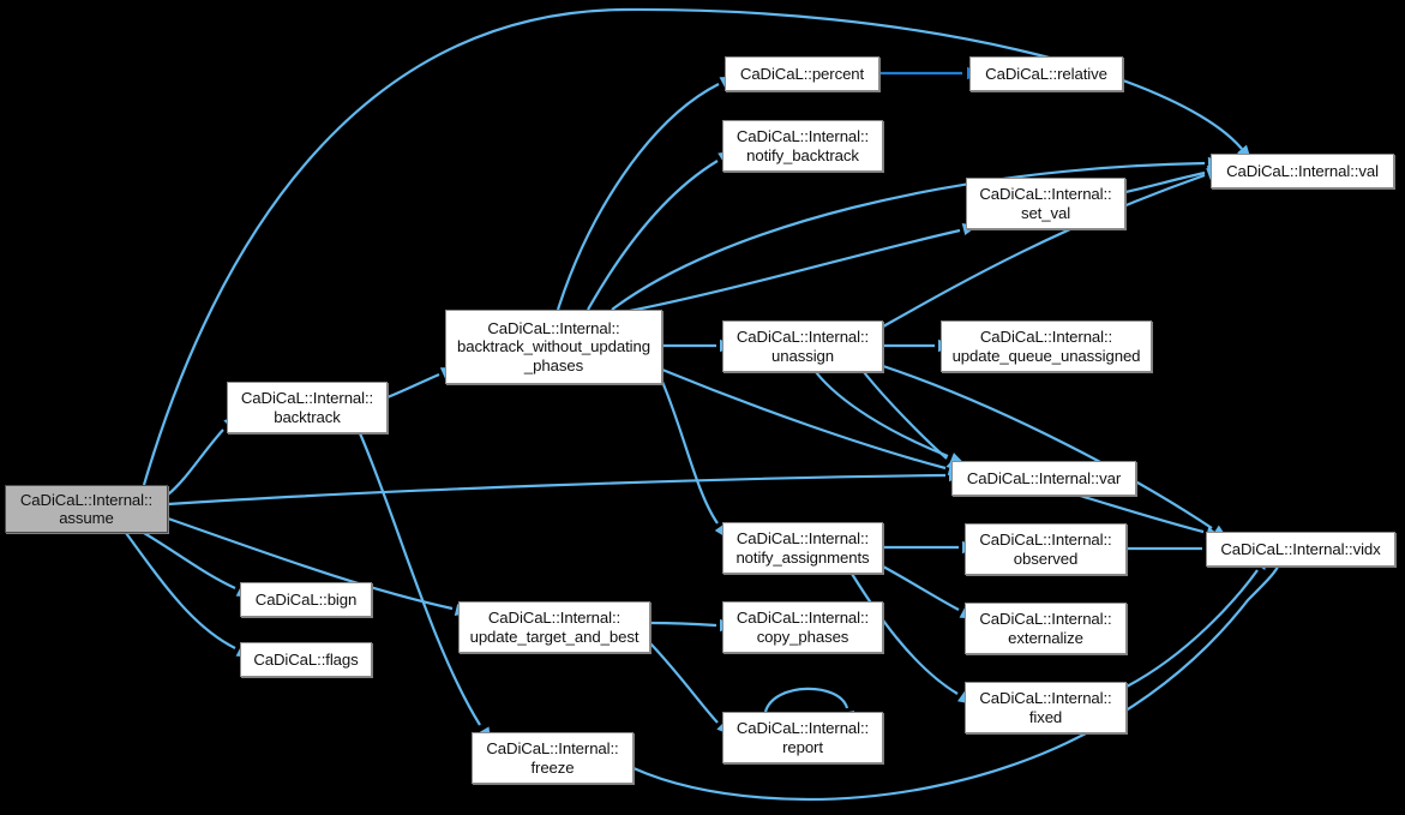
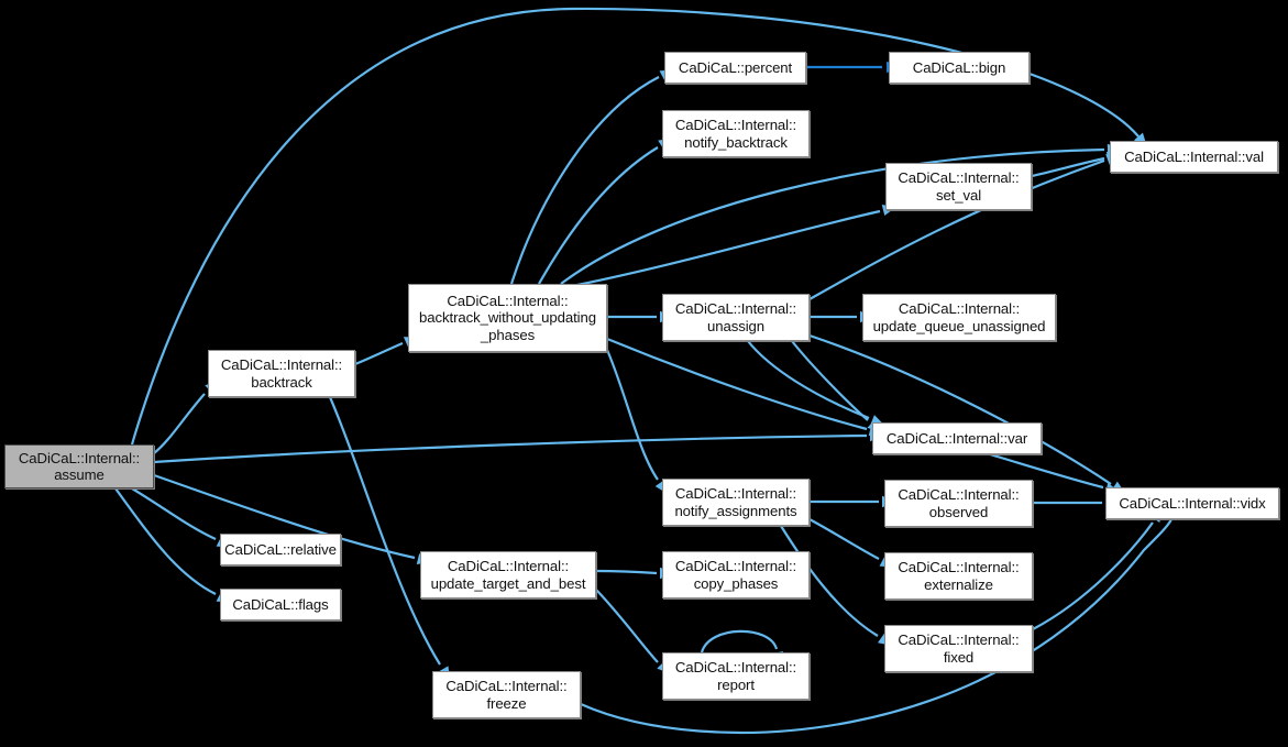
  CaDiCaL::Internal::
  assume
  CaDiCaL::Internal::
  backtrack
  CaDiCaL::Internal::
  backtrack_without_updating
  _phases
- CaDiCaL::bign
+ CaDiCaL::relative
  CaDiCaL::flags
  CaDiCaL::Internal::
  update_target_and_best
  CaDiCaL::Internal::
  freeze
  CaDiCaL::percent
  CaDiCaL::Internal::
  notify_backtrack
  CaDiCaL::Internal::
  unassign
  CaDiCaL::Internal::
  notify_assignments
  CaDiCaL::Internal::
  copy_phases
  CaDiCaL::Internal::
  report
- CaDiCaL::relative
+ CaDiCaL::bign
  CaDiCaL::Internal::
  set_val
  CaDiCaL::Internal::
  update_queue_unassigned
  CaDiCaL::Internal::
  observed
  CaDiCaL::Internal::
  externalize
  CaDiCaL::Internal::
  fixed
  CaDiCaL::Internal::var
  CaDiCaL::Internal::val
  CaDiCaL::Internal::vidx
